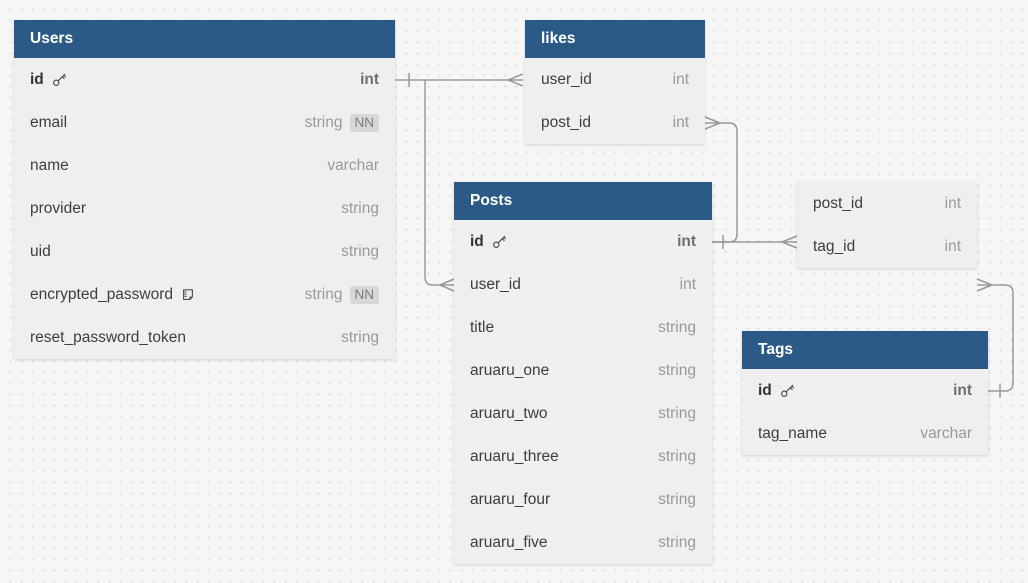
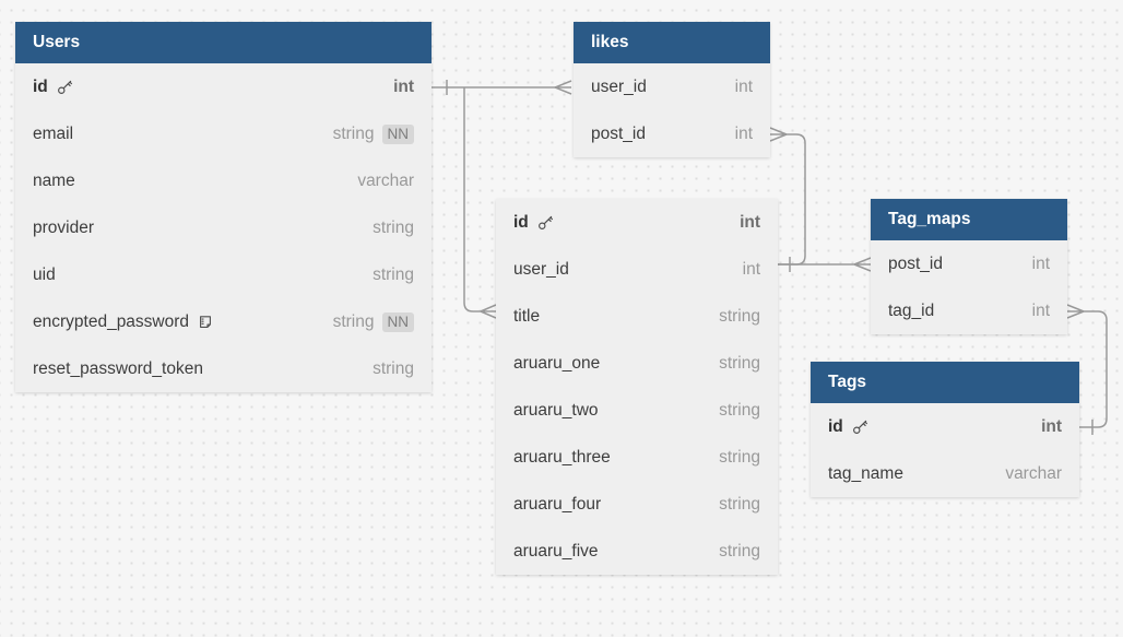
  Users
  id
  int
  email
  string
  NN
  name
  varchar
  provider
  string
  uid
  string
  encrypted_password
  string
  NN
  reset_password_token
  string
  likes
  user_id
  int
  post_id
  int
- Posts
  id
  int
  user_id
  int
  title
  string
  aruaru_one
  string
  aruaru_two
  string
  aruaru_three
  string
  aruaru_four
  string
  aruaru_five
  string
+ Tag_maps
  post_id
  int
  tag_id
  int
  Tags
  id
  int
  tag_name
  varchar
